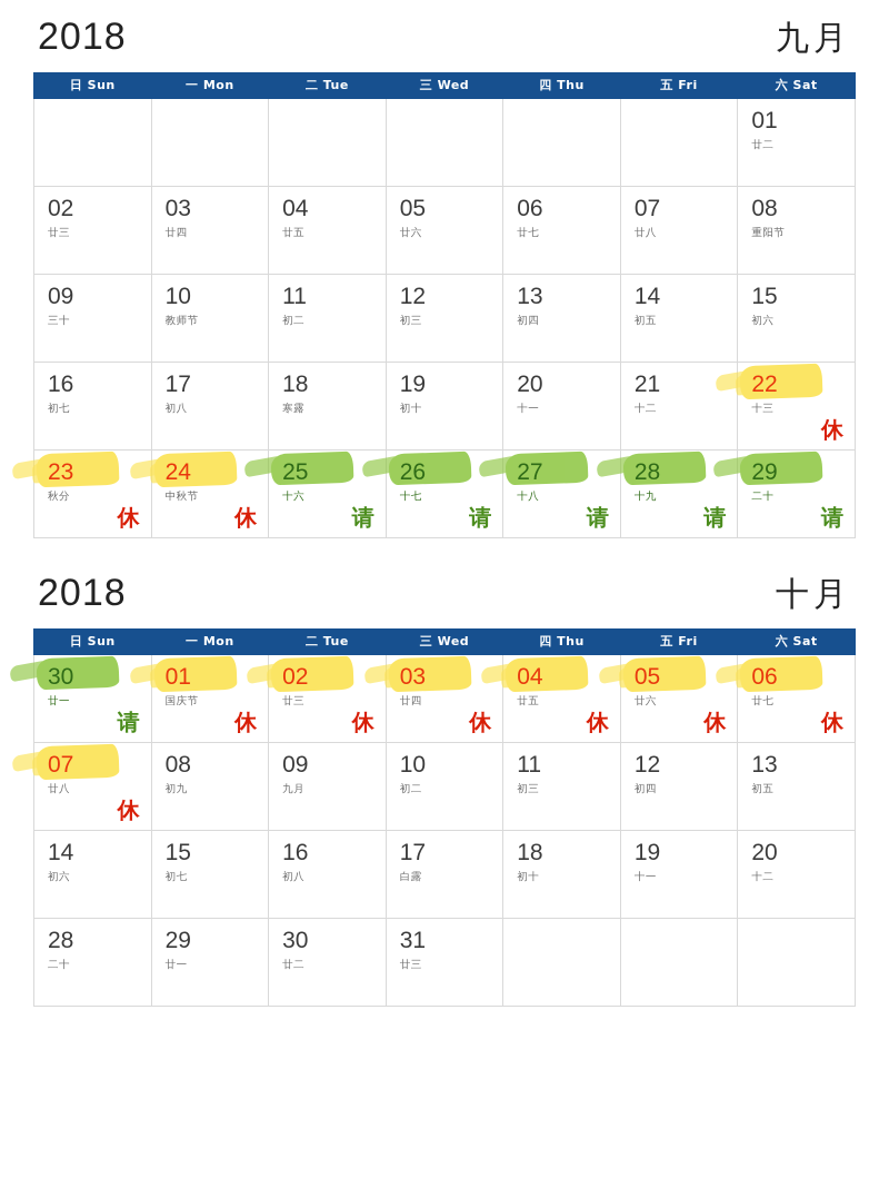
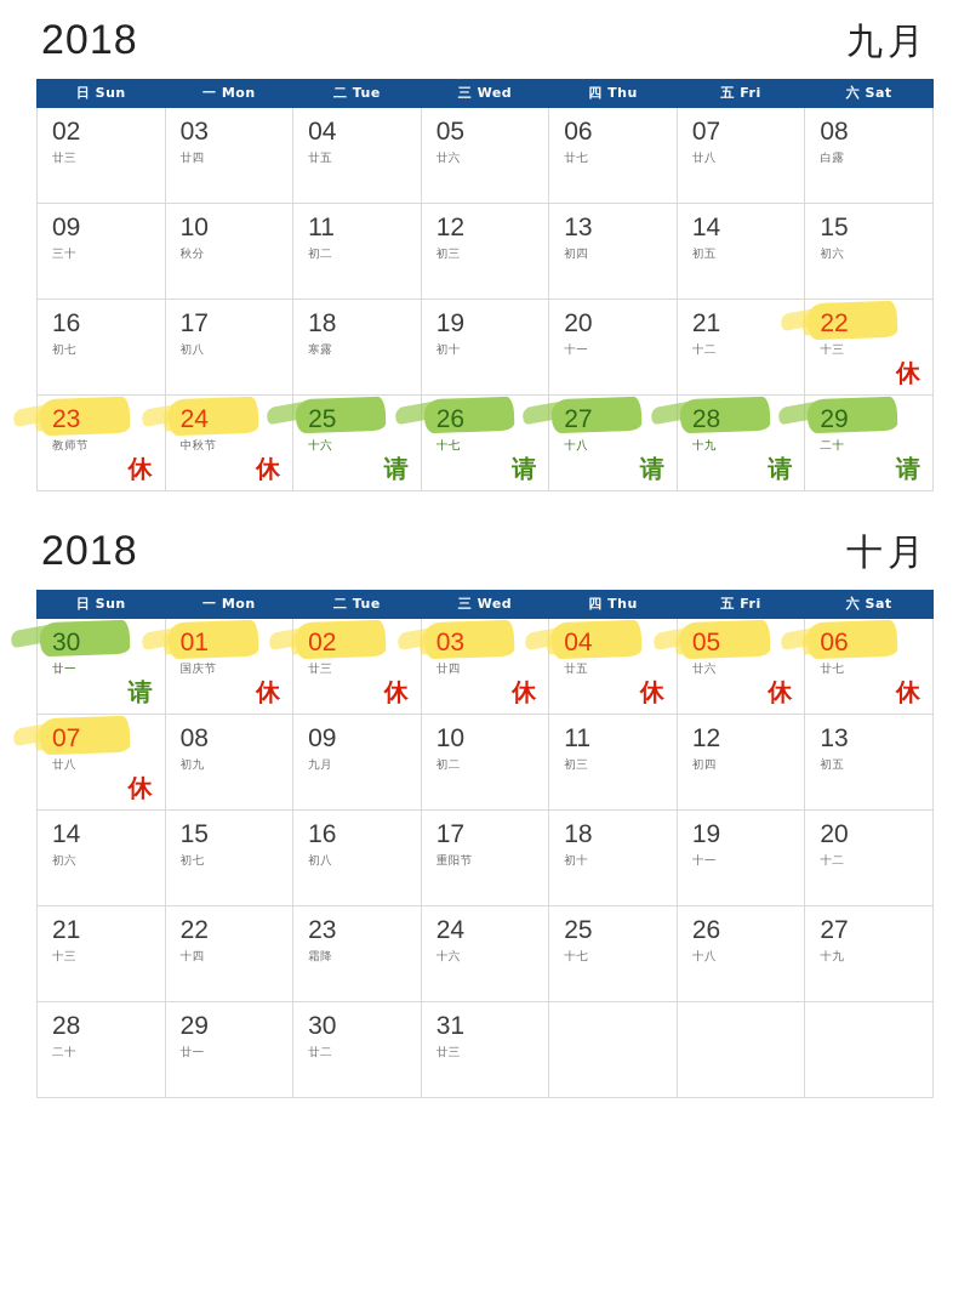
  2018
  九月
  日 Sun	一 Mon	二 Tue	三 Wed	四 Thu	五 Fri	六 Sat
- 						01廿二
- 02廿三	03廿四	04廿五	05廿六	06廿七	07廿八	08重阳节
+ 02廿三	03廿四	04廿五	05廿六	06廿七	07廿八	08白露
- 09三十	10教师节	11初二	12初三	13初四	14初五	15初六
+ 09三十	10秋分	11初二	12初三	13初四	14初五	15初六
  16初七	17初八	18寒露	19初十	20十一	21十二	22十三休
- 23秋分休	24中秋节休	25十六请	26十七请	27十八请	28十九请	29二十请
+ 23教师节休	24中秋节休	25十六请	26十七请	27十八请	28十九请	29二十请
  2018
  十月
  日 Sun	一 Mon	二 Tue	三 Wed	四 Thu	五 Fri	六 Sat
  30廿一请	01国庆节休	02廿三休	03廿四休	04廿五休	05廿六休	06廿七休
  07廿八休	08初九	09九月	10初二	11初三	12初四	13初五
- 14初六	15初七	16初八	17白露	18初十	19十一	20十二
+ 14初六	15初七	16初八	17重阳节	18初十	19十一	20十二
+ 21十三	22十四	23霜降	24十六	25十七	26十八	27十九
  28二十	29廿一	30廿二	31廿三
